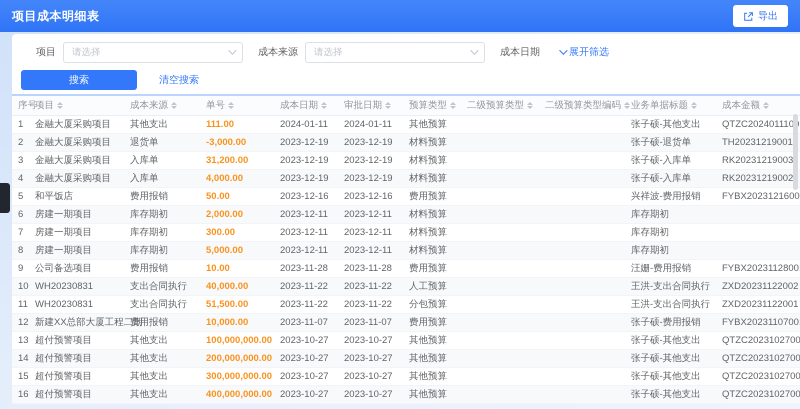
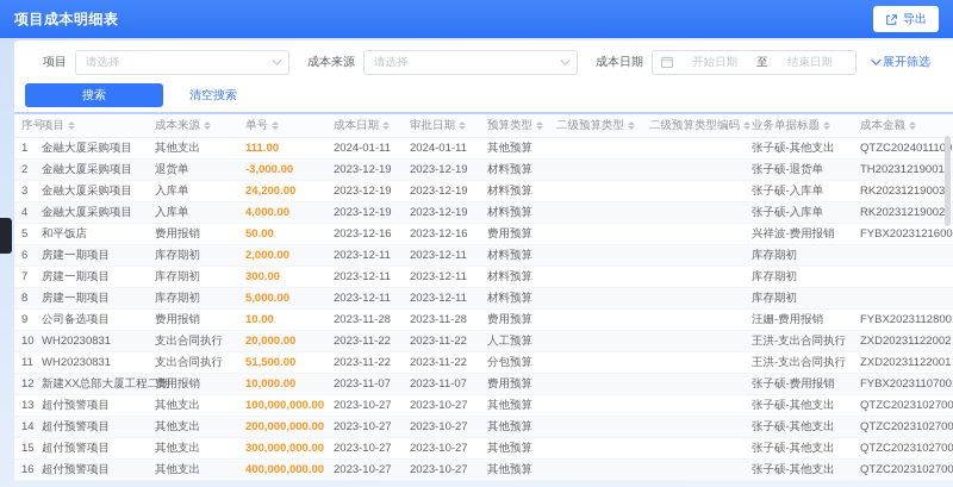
  项目成本明细表
  导出
  项目
  请选择
  成本来源
  请选择
  成本日期
+ 开始日期
+ 至
+ 结束日期
  展开筛选
  搜索
  清空搜索
  序号
  项目
  成本来源
  单号
  成本日期
  审批日期
  预算类型
  二级预算类型
  二级预算类型编码
  业务单据标题
  成本金额
  1
  金融大厦采购项目
  其他支出
  111.00
  2024-01-11
  2024-01-11
  其他预算
  张子硕-其他支出
  QTZC202401110
  2
  金融大厦采购项目
  退货单
  -3,000.00
  2023-12-19
  2023-12-19
  材料预算
  张子硕-退货单
  TH20231219001
  3
  金融大厦采购项目
  入库单
- 31,200.00
+ 24,200.00
  2023-12-19
  2023-12-19
  材料预算
  张子硕-入库单
  RK20231219003
  4
  金融大厦采购项目
  入库单
  4,000.00
  2023-12-19
  2023-12-19
  材料预算
  张子硕-入库单
  RK20231219002
  5
  和平饭店
  费用报销
  50.00
  2023-12-16
  2023-12-16
  费用预算
  兴祥波-费用报销
  FYBX2023121600
  6
  房建一期项目
  库存期初
  2,000.00
  2023-12-11
  2023-12-11
  材料预算
  库存期初
  7
  房建一期项目
  库存期初
  300.00
  2023-12-11
  2023-12-11
  材料预算
  库存期初
  8
  房建一期项目
  库存期初
  5,000.00
  2023-12-11
  2023-12-11
  材料预算
  库存期初
  9
  公司备选项目
  费用报销
  10.00
  2023-11-28
  2023-11-28
  费用预算
  汪姗-费用报销
  FYBX2023112800
  10
  WH20230831
  支出合同执行
- 40,000.00
+ 20,000.00
  2023-11-22
  2023-11-22
  人工预算
  王洪-支出合同执行
  ZXD20231122002
  11
  WH20230831
  支出合同执行
  51,500.00
  2023-11-22
  2023-11-22
  分包预算
  王洪-支出合同执行
  ZXD20231122001
  12
  新建XX总部大厦工程二
  费用报销
  10,000.00
  2023-11-07
  2023-11-07
  费用预算
  张子硕-费用报销
  FYBX2023110700
  13
  超付预警项目
  其他支出
  100,000,000.00
  2023-10-27
  2023-10-27
  其他预算
  张子硕-其他支出
  QTZC2023102700
  14
  超付预警项目
  其他支出
  200,000,000.00
  2023-10-27
  2023-10-27
  其他预算
  张子硕-其他支出
  QTZC2023102700
  15
  超付预警项目
  其他支出
  300,000,000.00
  2023-10-27
  2023-10-27
  其他预算
  张子硕-其他支出
  QTZC2023102700
  16
  超付预警项目
  其他支出
  400,000,000.00
  2023-10-27
  2023-10-27
  其他预算
  张子硕-其他支出
  QTZC2023102700
